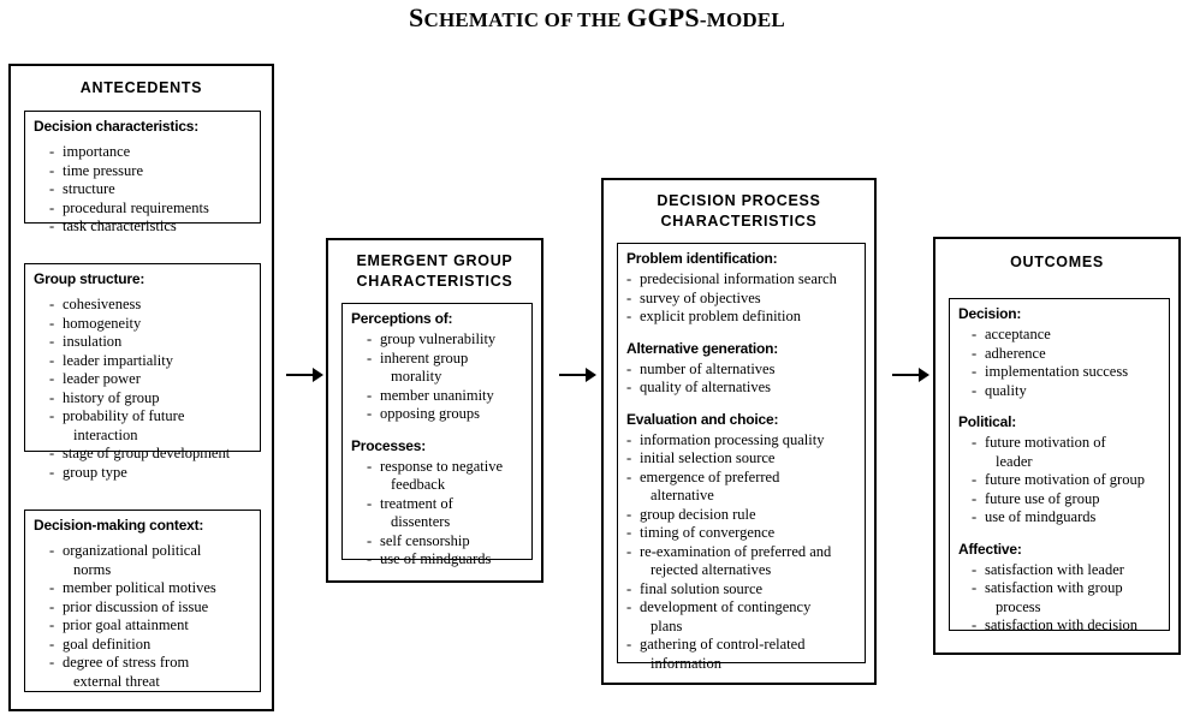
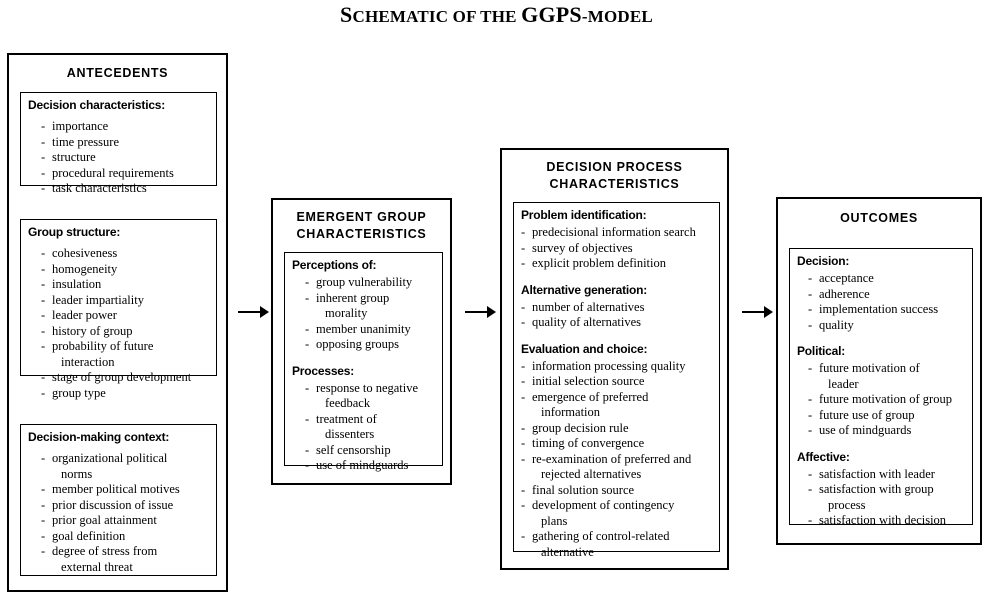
  SCHEMATIC OF THE GGPS-MODEL
  ANTECEDENTS
  Decision characteristics:
  importance
  time pressure
  structure
  procedural requirements
  task characteristics
  Group structure:
  cohesiveness
  homogeneity
  insulation
  leader impartiality
  leader power
  history of group
  probability of future
  interaction
  stage of group development
  group type
  Decision-making context:
  organizational political
  norms
  member political motives
  prior discussion of issue
  prior goal attainment
  goal definition
  degree of stress from
  external threat
  EMERGENT GROUP
  CHARACTERISTICS
  Perceptions of:
  group vulnerability
  inherent group
  morality
  member unanimity
  opposing groups
  Processes:
  response to negative
  feedback
  treatment of
  dissenters
  self censorship
  use of mindguards
  DECISION PROCESS
  CHARACTERISTICS
  Problem identification:
  predecisional information search
  survey of objectives
  explicit problem definition
  Alternative generation:
  number of alternatives
  quality of alternatives
  Evaluation and choice:
  information processing quality
  initial selection source
  emergence of preferred
- alternative
+ information
  group decision rule
  timing of convergence
  re-examination of preferred and
  rejected alternatives
  final solution source
  development of contingency
  plans
  gathering of control-related
- information
+ alternative
  OUTCOMES
  Decision:
  acceptance
  adherence
  implementation success
  quality
  Political:
  future motivation of
  leader
  future motivation of group
  future use of group
  use of mindguards
  Affective:
  satisfaction with leader
  satisfaction with group
  process
  satisfaction with decision
